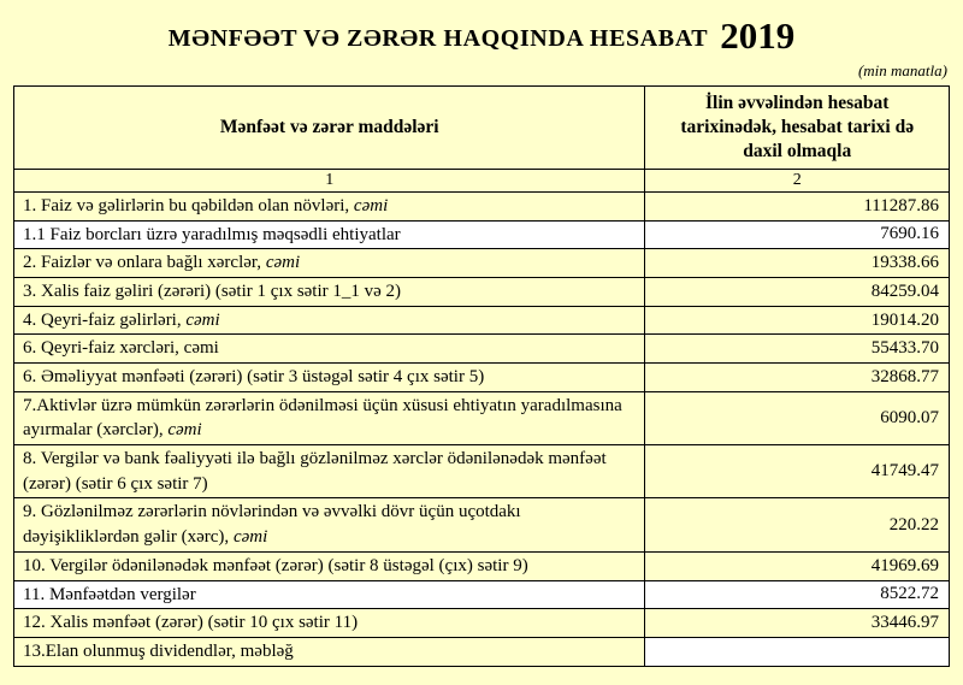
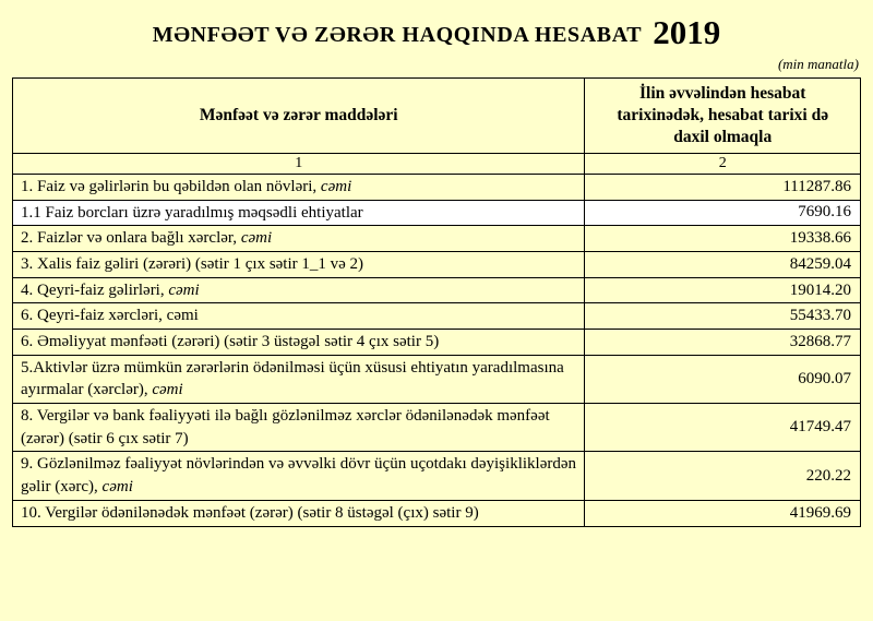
  MƏNFƏƏT VƏ ZƏRƏR HAQQINDA HESABAT 2019
  (min manatla)
  Mənfəət və zərər maddələri	İlin əvvəlindən hesabat tarixinədək, hesabat tarixi də daxil olmaqla
  1	2
  1. Faiz və gəlirlərin bu qəbildən olan növləri, cəmi	111287.86
  1.1 Faiz borcları üzrə yaradılmış məqsədli ehtiyatlar	7690.16
  2. Faizlər və onlara bağlı xərclər, cəmi	19338.66
  3. Xalis faiz gəliri (zərəri) (sətir 1 çıx sətir 1_1 və 2)	84259.04
  4. Qeyri-faiz gəlirləri, cəmi	19014.20
  6. Qeyri-faiz xərcləri, cəmi	55433.70
  6. Əməliyyat mənfəəti (zərəri) (sətir 3 üstəgəl sətir 4 çıx sətir 5)	32868.77
- 7.Aktivlər üzrə mümkün zərərlərin ödənilməsi üçün xüsusi ehtiyatın yaradılmasına ayırmalar (xərclər), cəmi	6090.07
+ 5.Aktivlər üzrə mümkün zərərlərin ödənilməsi üçün xüsusi ehtiyatın yaradılmasına ayırmalar (xərclər), cəmi	6090.07
  8. Vergilər və bank fəaliyyəti ilə bağlı gözlənilməz xərclər ödənilənədək mənfəət (zərər) (sətir 6 çıx sətir 7)	41749.47
- 9. Gözlənilməz zərərlərin növlərindən və əvvəlki dövr üçün uçotdakı dəyişikliklərdən gəlir (xərc), cəmi	220.22
+ 9. Gözlənilməz fəaliyyət növlərindən və əvvəlki dövr üçün uçotdakı dəyişikliklərdən gəlir (xərc), cəmi	220.22
  10. Vergilər ödənilənədək mənfəət (zərər) (sətir 8 üstəgəl (çıx) sətir 9)	41969.69
- 11. Mənfəətdən vergilər	8522.72
- 12. Xalis mənfəət (zərər) (sətir 10 çıx sətir 11)	33446.97
- 13.Elan olunmuş dividendlər, məbləğ
